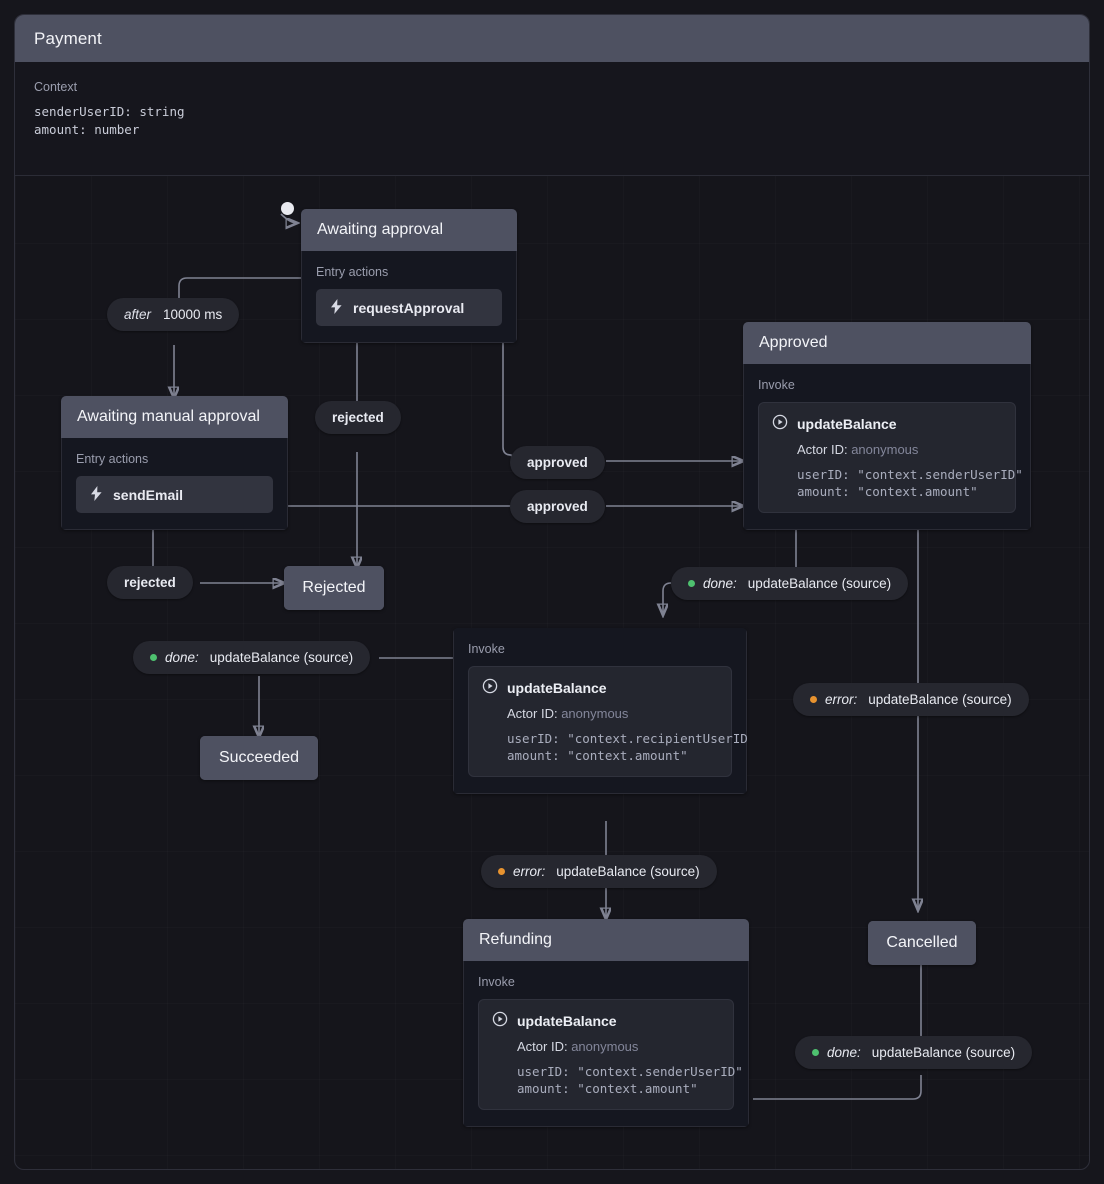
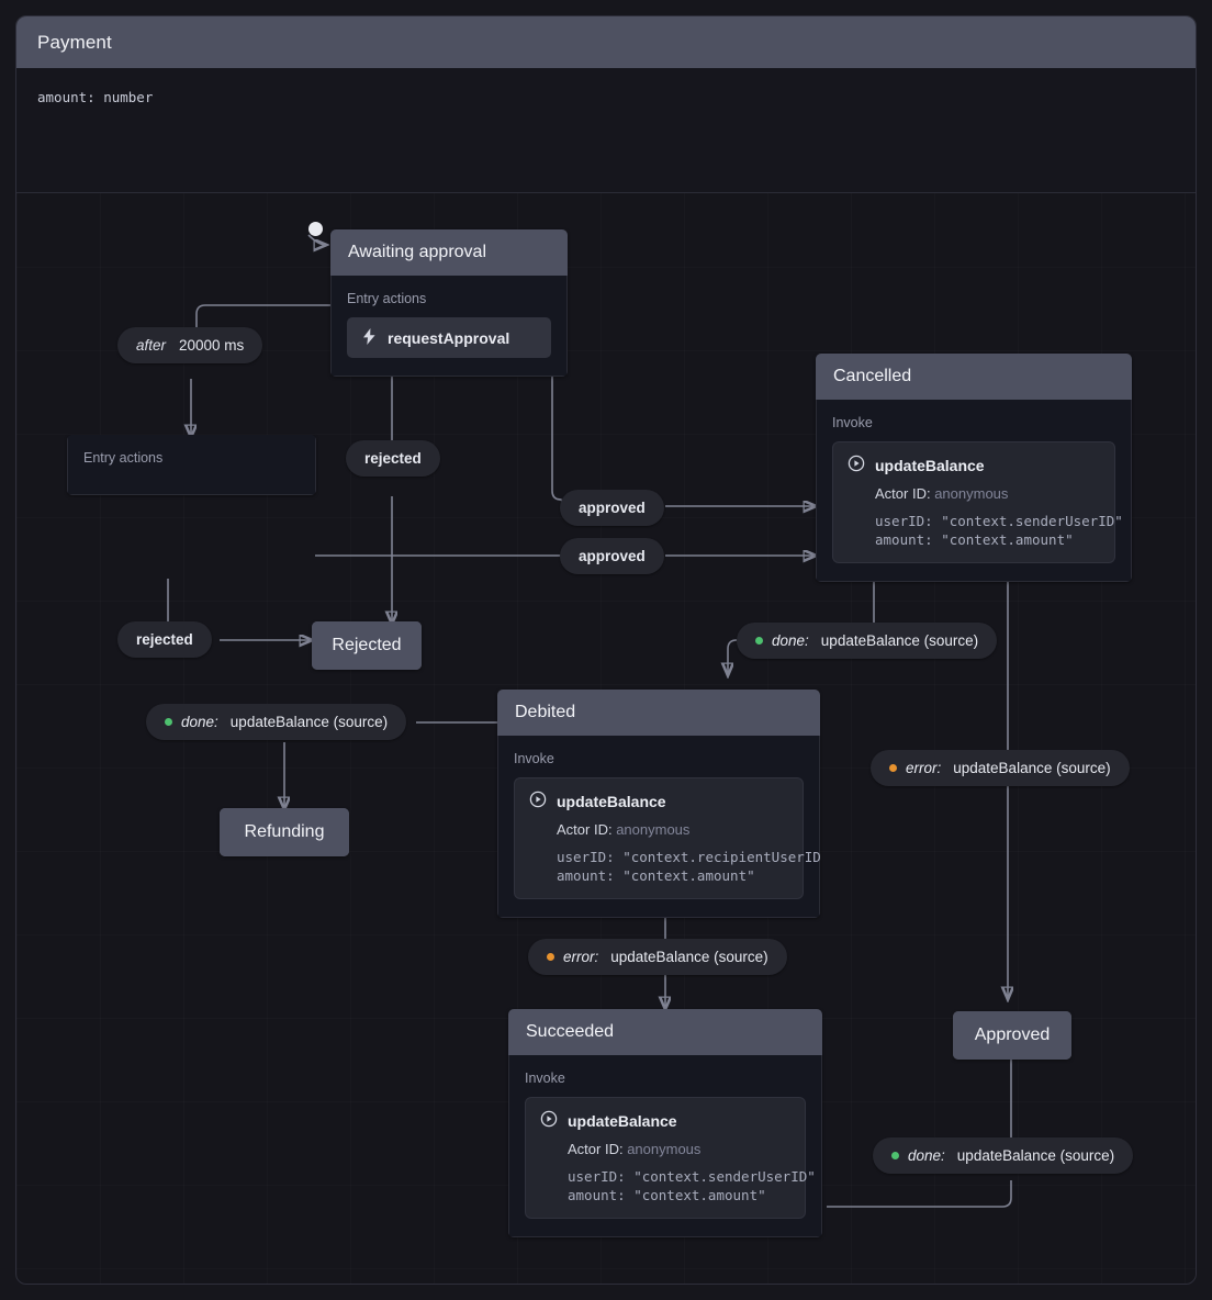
  Payment
- Context
- senderUserID: string
  amount: number
  Awaiting approval
  Entry actions
  requestApproval
- Awaiting manual approval
  Entry actions
- sendEmail
- Approved
+ Cancelled
  Invoke
  updateBalance
  Actor ID: anonymous
  userID: "context.senderUserID"
  amount: "context.amount"
+ Debited
  Invoke
  updateBalance
  Actor ID: anonymous
  userID: "context.recipientUserID
  amount: "context.amount"
- Refunding
+ Succeeded
  Invoke
  updateBalance
  Actor ID: anonymous
  userID: "context.senderUserID"
  amount: "context.amount"
  Rejected
- Succeeded
+ Refunding
- Cancelled
+ Approved
  after
- 10000 ms
+ 20000 ms
  rejected
  rejected
  approved
  approved
  done:
  updateBalance (source)
  done:
  updateBalance (source)
  error:
  updateBalance (source)
  error:
  updateBalance (source)
  done:
  updateBalance (source)
